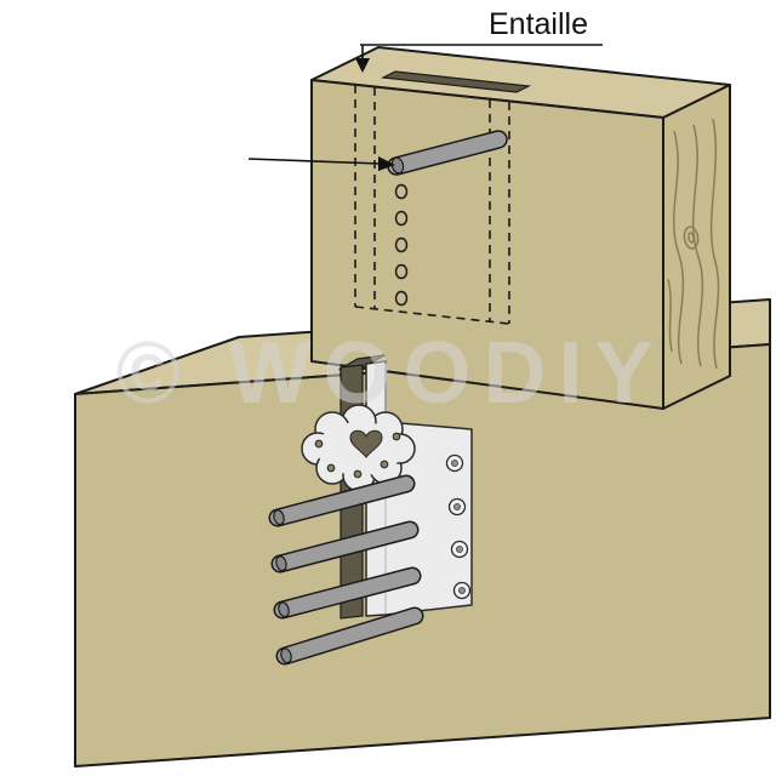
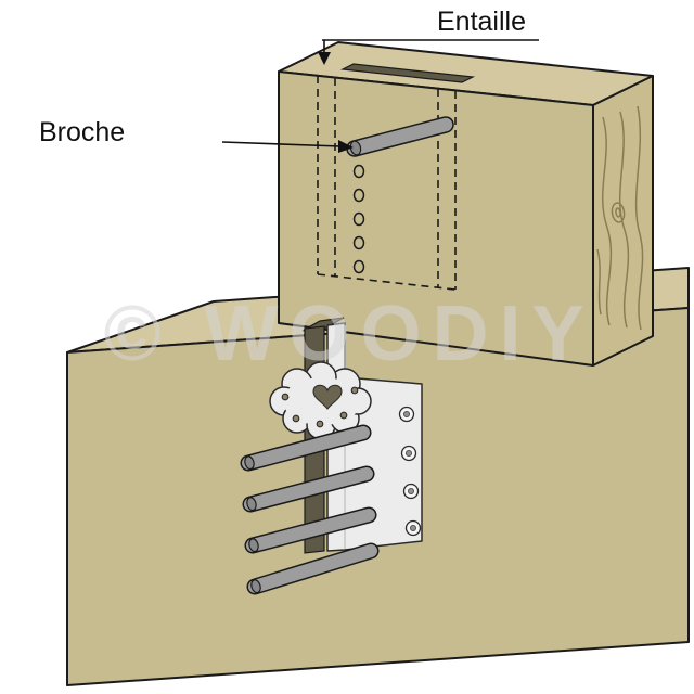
  © WOODIY
  Entaille
+ Broche
